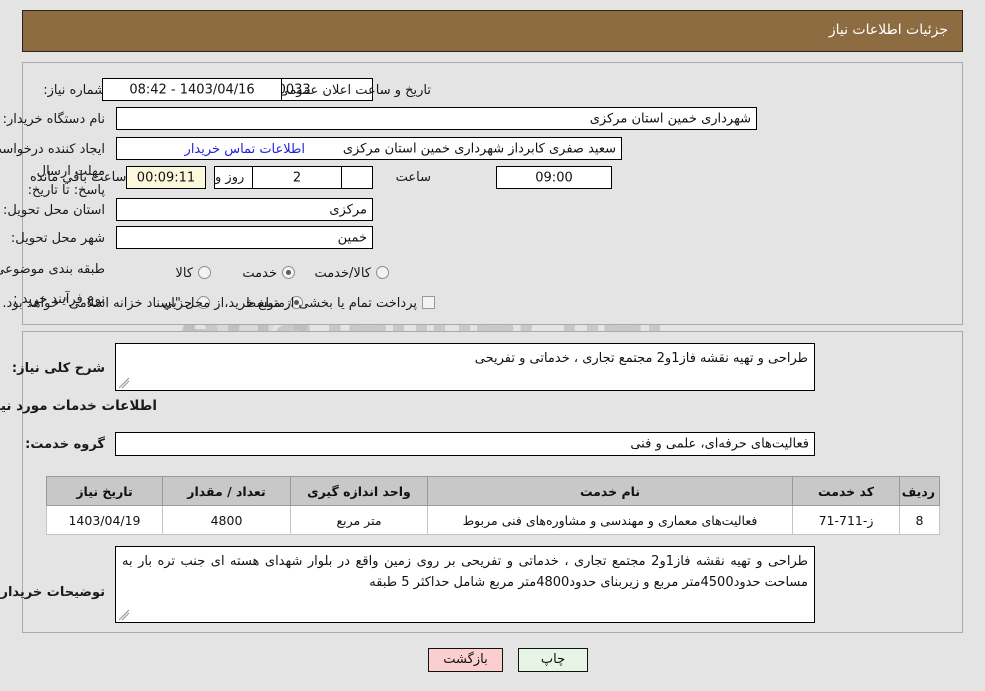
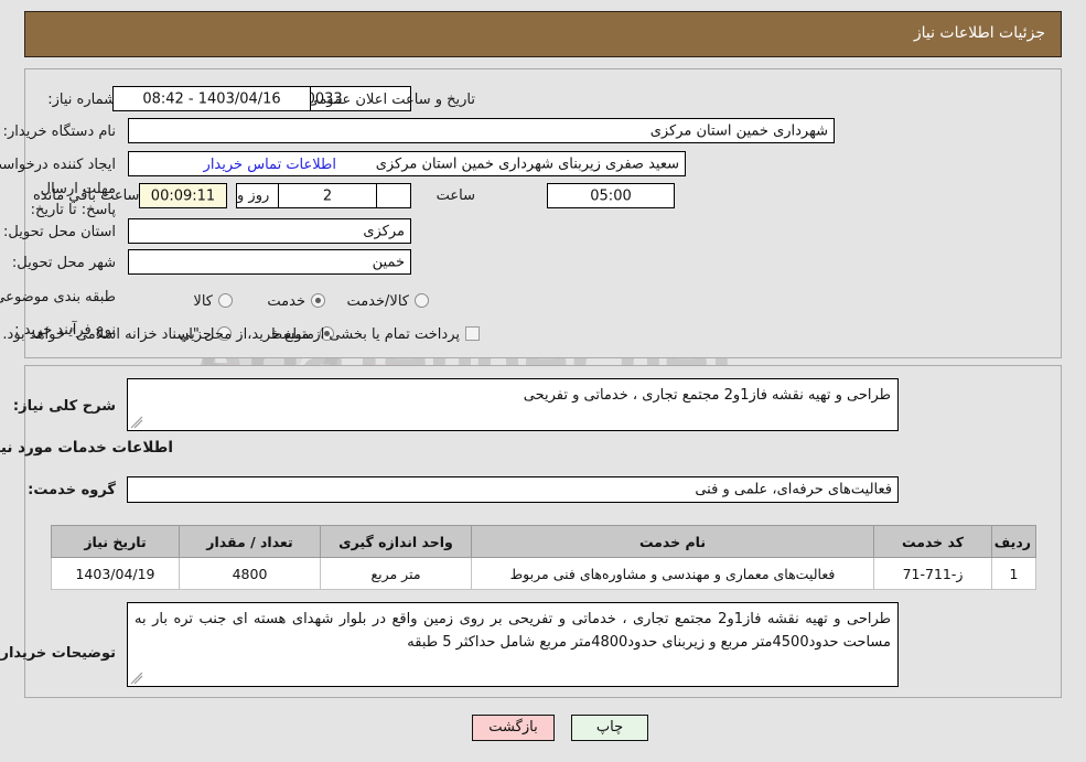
  جزئیات اطلاعات نیاز
  شماره نیاز:
  تاریخ و ساعت اعلان عمومی
  1403/04/16 - 08:42
  نام دستگاه خریدار:
  شهرداری خمین استان مرکزی
  ایجاد کننده درخواس
- سعید صفری کابرداز شهرداری خمین استان مرکزی
+ سعید صفری زیربنای شهرداری خمین استان مرکزی
  اطلاعات تماس خریدار
  مهلت ارسال پاسخ: تا تاریخ:
  ساعت
- 09:00
+ 05:00
  2
  روز و
  00:09:11
  ساعت باقي مانده
  استان محل تحویل:
  مرکزی
  شهر محل تحویل:
  خمین
  طبقه بندی موضوع
  کالا
  خدمت
  کالا/خدمت
  نوع فرآیند خرید :
  جزيي
  متوسط
  پرداخت تمام یا بخشی از مبلغ خرید،از محل "اسناد خزانه اسلامی" خواهد بود.
  شرح کلی نیاز:
  طراحی و تهیه نقشه فاز1و2 مجتمع تجاری ، خدماتی و تفریحی
  اطلاعات خدمات مورد نی
  گروه خدمت:
  فعالیت‌های حرفه‌ای، علمی و فنی
  ردیف	کد خدمت	نام خدمت	واحد اندازه گیری	تعداد / مقدار	تاریخ نیاز
- 8	ز-711-71	فعالیت‌های معماری و مهندسی و مشاوره‌های فنی مربوط	متر مربع	4800	1403/04/19
+ 1	ز-711-71	فعالیت‌های معماری و مهندسی و مشاوره‌های فنی مربوط	متر مربع	4800	1403/04/19
  توضیحات خریدار
  طراحی و تهیه نقشه فاز1و2 مجتمع تجاری ، خدماتی و تفریحی بر روی زمین واقع در بلوار شهدای هسته ای جنب تره بار به مساحت حدود4500متر مربع و زیربنای حدود4800متر مربع شامل حداکثر 5 طبقه
  چاپ
  بازگشت
